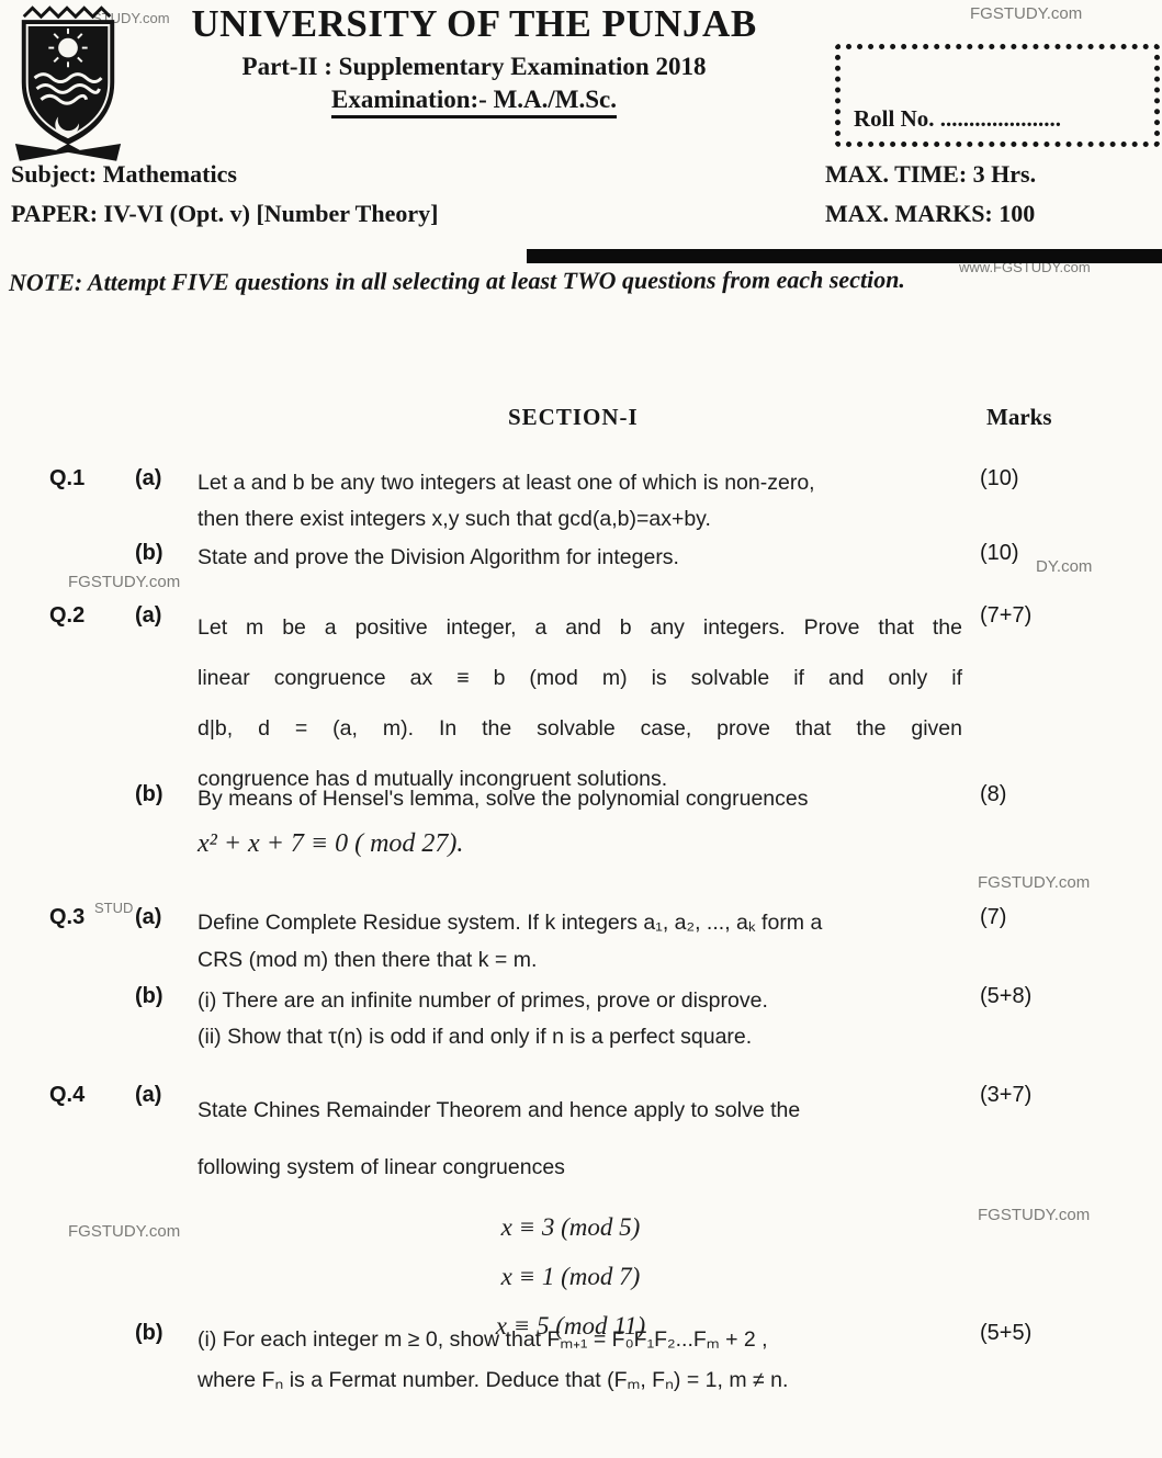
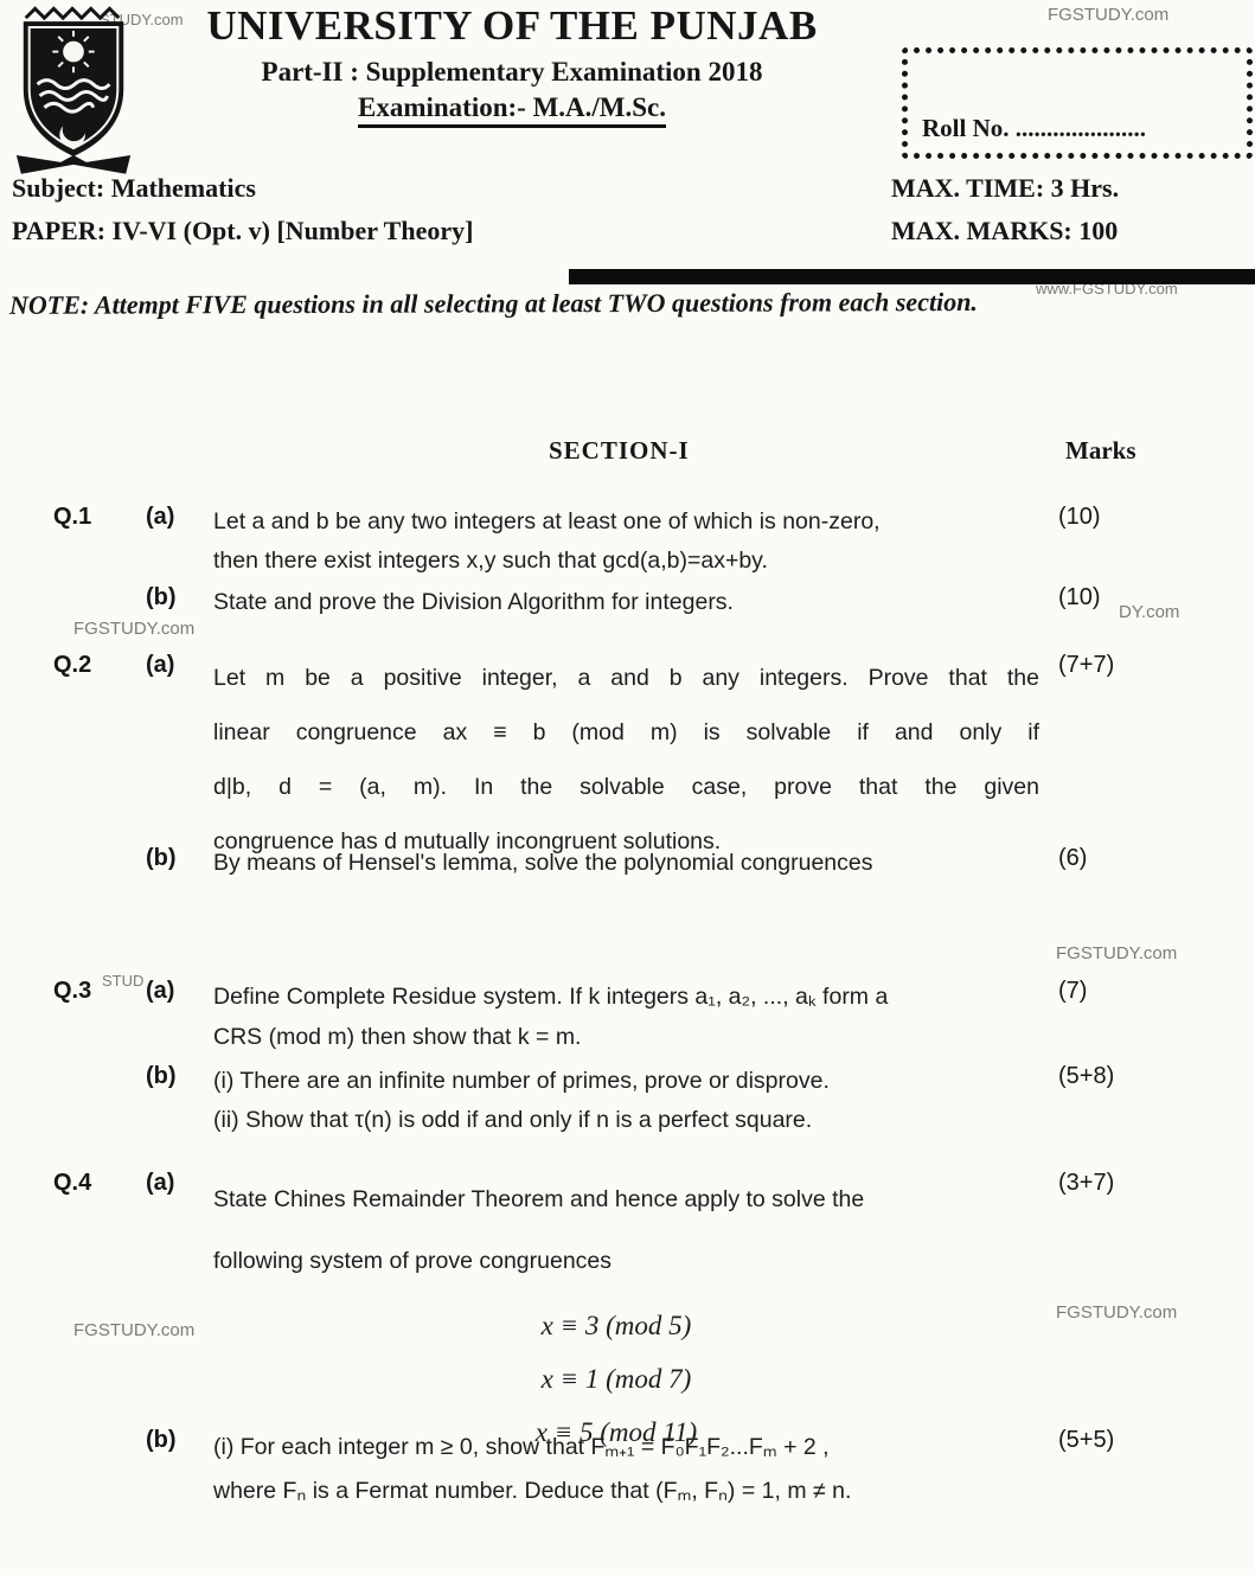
  FGSTUDY.com
  STUDY.com
  www.FGSTUDY.com
  FGSTUDY.com
  DY.com
  FGSTUDY.com
  STUD
  FGSTUDY.com
  FGSTUDY.com
  UNIVERSITY OF THE PUNJAB
  Part-II : Supplementary Examination 2018
  Examination:- M.A./M.Sc.
  Roll No. .....................
  Subject: Mathematics
  PAPER: IV-VI (Opt. v) [Number Theory]
  MAX. TIME: 3 Hrs.
  MAX. MARKS: 100
  NOTE: Attempt FIVE questions in all selecting at least TWO questions from each section.
  SECTION-I
  Marks
  Q.1
  (a)
  Let a and b be any two integers at least one of which is non-zero,
  then there exist integers x,y such that gcd(a,b)=ax+by.
  (10)
  (b)
  State and prove the Division Algorithm for integers.
  (10)
  Q.2
  (a)
  Let m be a positive integer, a and b any integers. Prove that the
  linear congruence ax ≡ b (mod m) is solvable if and only if
  d|b, d = (a, m). In the solvable case, prove that the given
  congruence has d mutually incongruent solutions.
  (7+7)
  (b)
  By means of Hensel's lemma, solve the polynomial congruences
- x² + x + 7 ≡ 0 ( mod 27).
- (8)
+ (6)
  Q.3
  (a)
  Define Complete Residue system. If k integers a₁, a₂, ..., aₖ form a
- CRS (mod m) then there that k = m.
+ CRS (mod m) then show that k = m.
  (7)
  (b)
  (i) There are an infinite number of primes, prove or disprove.
  (ii) Show that τ(n) is odd if and only if n is a perfect square.
  (5+8)
  Q.4
  (a)
  State Chines Remainder Theorem and hence apply to solve the
- following system of linear congruences
+ following system of prove congruences
  x ≡ 3 (mod 5)
  x ≡ 1 (mod 7)
  x ≡ 5 (mod 11)
  (3+7)
  (b)
  (i) For each integer m ≥ 0, show that Fₘ₊₁ = F₀F₁F₂...Fₘ + 2 ,
  where Fₙ is a Fermat number. Deduce that (Fₘ, Fₙ) = 1, m ≠ n.
  (5+5)
